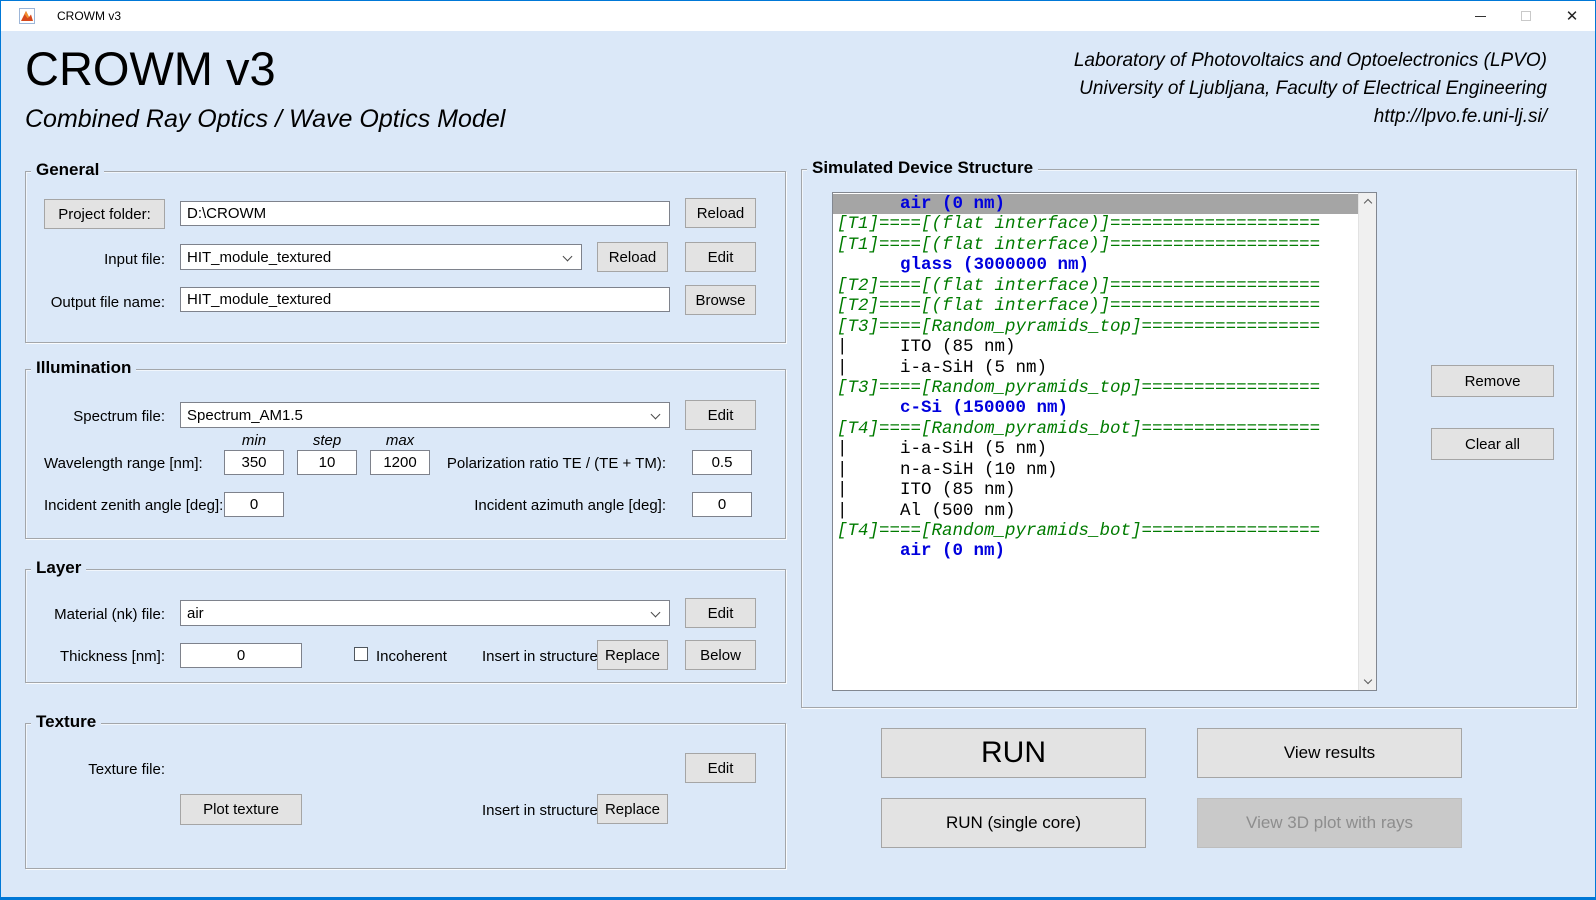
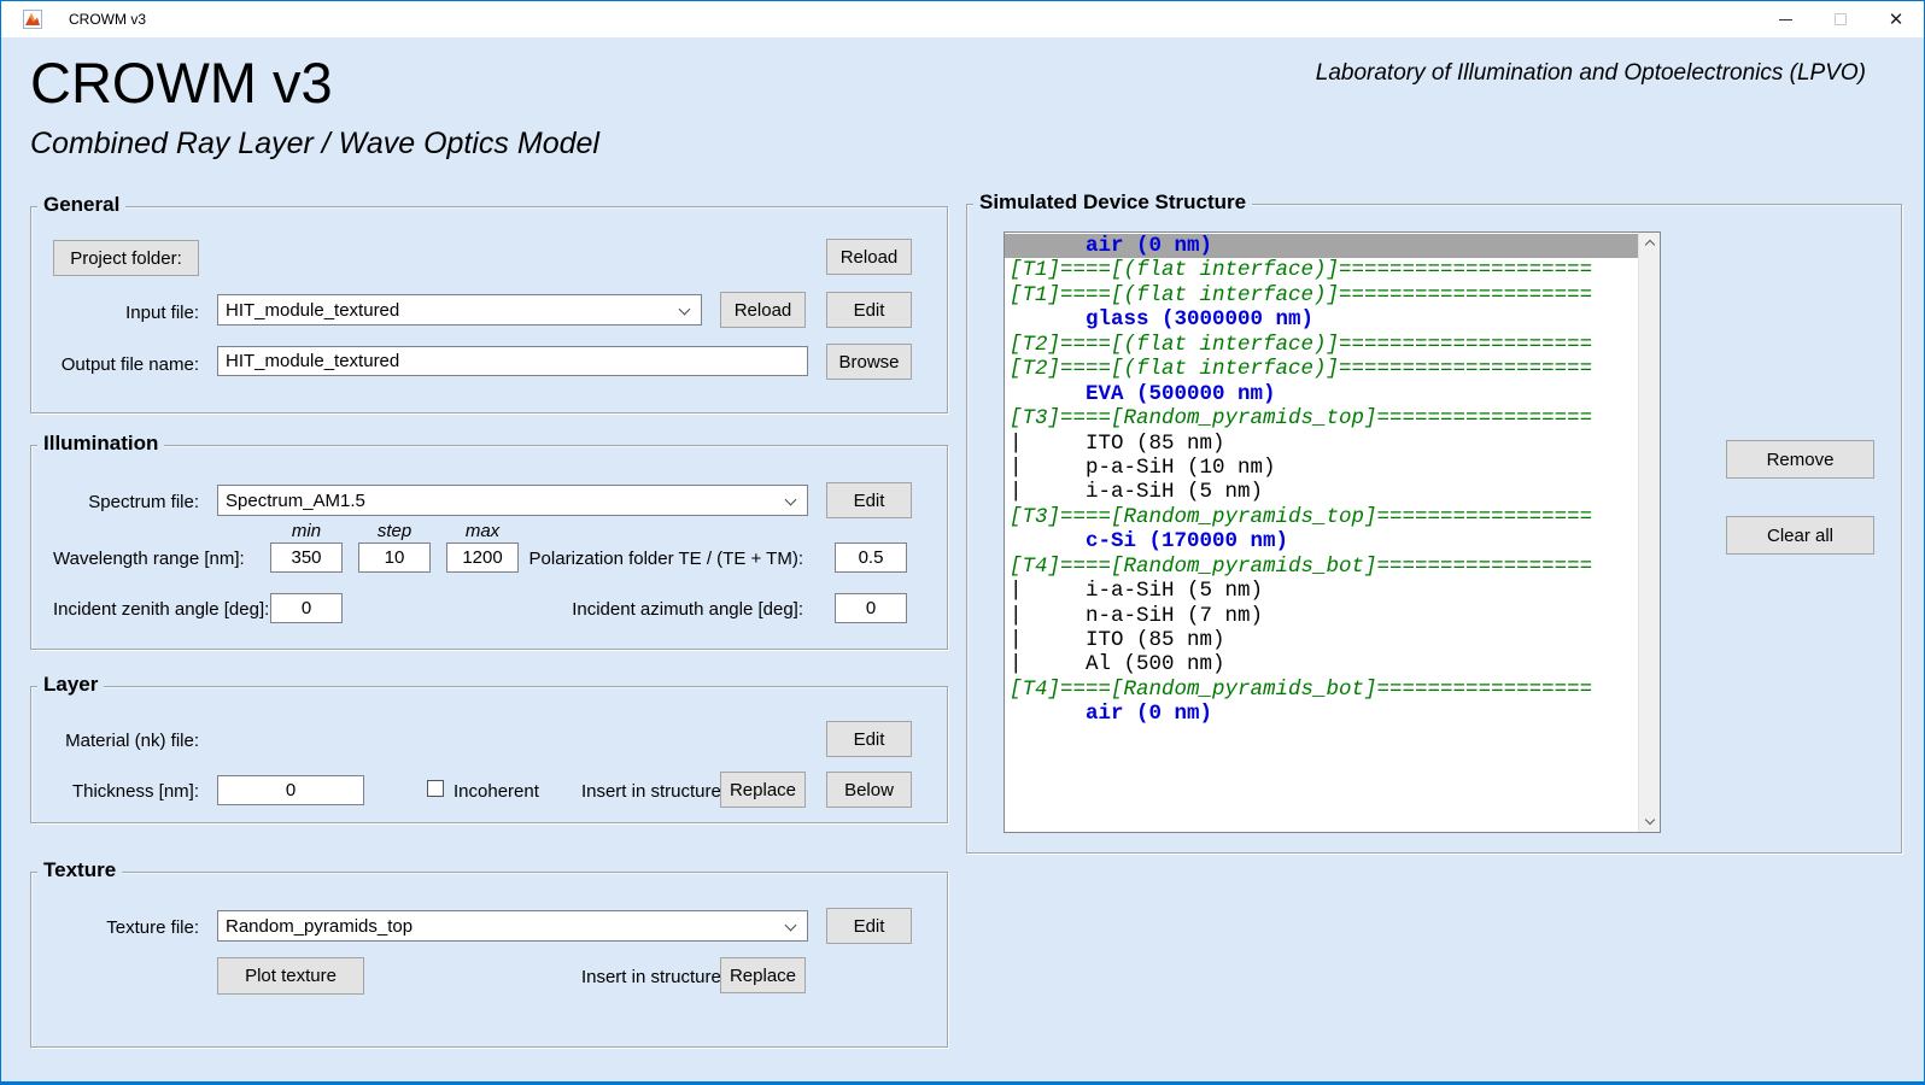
  CROWM v3
  ✕
  CROWM v3
- Combined Ray Optics / Wave Optics Model
+ Combined Ray Layer / Wave Optics Model
- Laboratory of Photovoltaics and Optoelectronics (LPVO)
+ Laboratory of Illumination and Optoelectronics (LPVO)
- University of Ljubljana, Faculty of Electrical Engineering
- http://lpvo.fe.uni-lj.si/
  General
  Project folder:
- D:\CROWM
  Reload
  Input file:
  HIT_module_textured
  Reload
  Edit
  Output file name:
  HIT_module_textured
  Browse
  Illumination
  Spectrum file:
  Spectrum_AM1.5
  Edit
  min
  step
  max
  Wavelength range [nm]:
  350
  10
  1200
- Polarization ratio TE / (TE + TM):
+ Polarization folder TE / (TE + TM):
  0.5
  Incident zenith angle [deg]:
  0
  Incident azimuth angle [deg]:
  0
  Layer
  Material (nk) file:
- air
  Edit
  Thickness [nm]:
  0
  Incoherent
  Insert in structure
  Replace
  Below
  Texture
  Texture file:
+ Random_pyramids_top
  Edit
  Plot texture
  Insert in structure
  Replace
  Simulated Device Structure
  air (0 nm)
  [T1]====[(flat interface)]====================
  [T1]====[(flat interface)]====================
  glass (3000000 nm)
  [T2]====[(flat interface)]====================
  [T2]====[(flat interface)]====================
+ EVA (500000 nm)
  [T3]====[Random_pyramids_top]=================
  | ITO (85 nm)
+ | p-a-SiH (10 nm)
  | i-a-SiH (5 nm)
  [T3]====[Random_pyramids_top]=================
- c-Si (150000 nm)
+ c-Si (170000 nm)
  [T4]====[Random_pyramids_bot]=================
  | i-a-SiH (5 nm)
- | n-a-SiH (10 nm)
+ | n-a-SiH (7 nm)
  | ITO (85 nm)
  | Al (500 nm)
  [T4]====[Random_pyramids_bot]=================
  air (0 nm)
  Remove
  Clear all
- RUN
- View results
- RUN (single core)
- View 3D plot with rays
